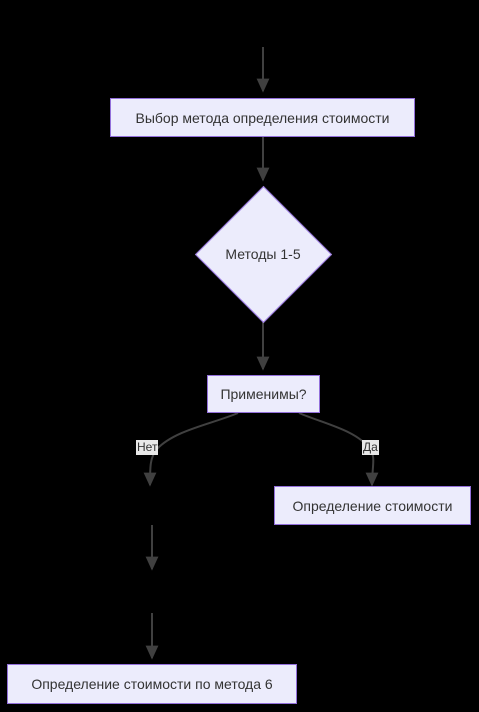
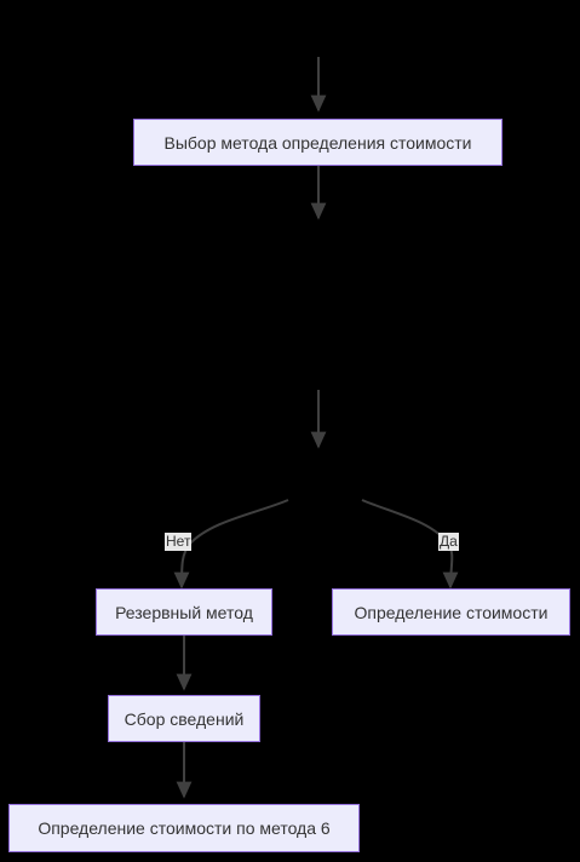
  Выбор метода определения стоимости
- Методы 1-5
- Применимы?
  Нет
  Да
+ Резервный метод
  Определение стоимости
+ Сбор сведений
  Определение стоимости по метода 6
